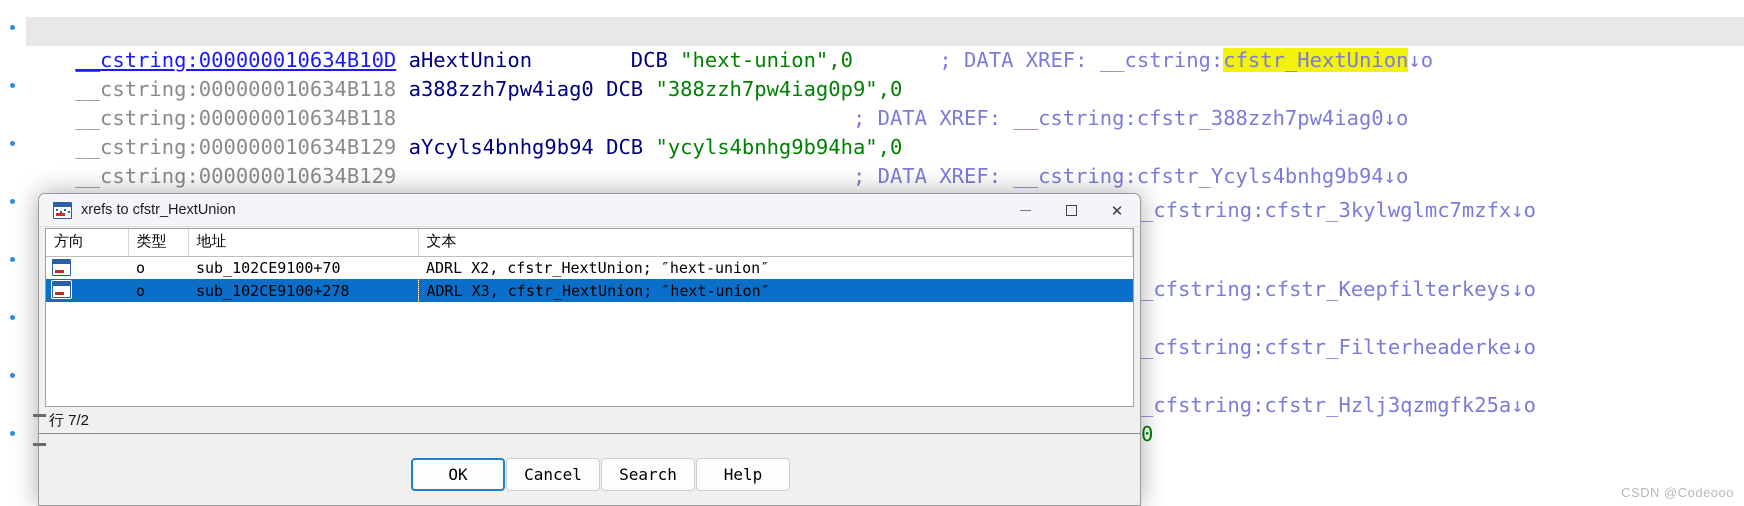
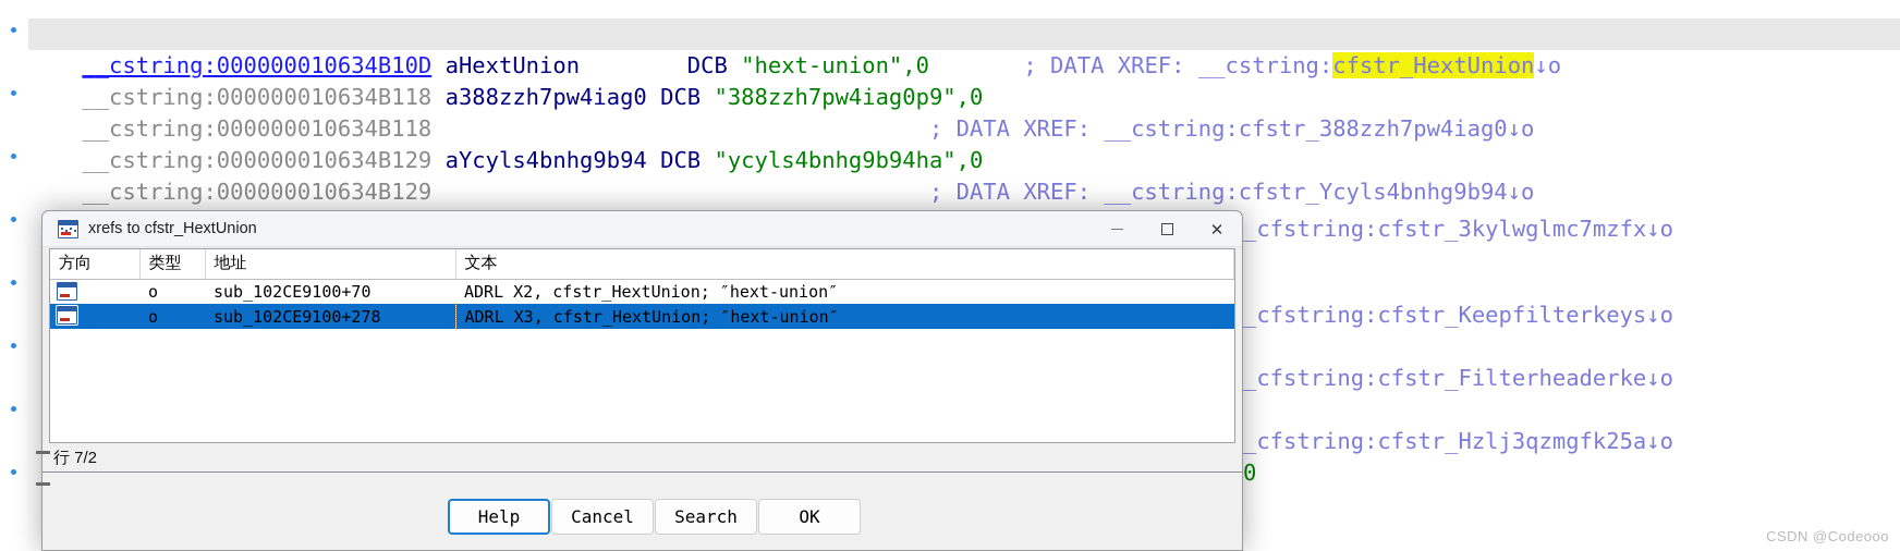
  __cstring:000000010634B10D aHextUnion DCB "hext-union",0 ; DATA XREF: __cstring:cfstr_HextUnion↓o
  __cstring:000000010634B118 a388zzh7pw4iag0 DCB "388zzh7pw4iag0p9",0
  __cstring:000000010634B118 ; DATA XREF: __cstring:cfstr_388zzh7pw4iag0↓o
  __cstring:000000010634B129 aYcyls4bnhg9b94 DCB "ycyls4bnhg9b94ha",0
  __cstring:000000010634B129 ; DATA XREF: __cstring:cfstr_Ycyls4bnhg9b94↓o
  _cfstring:cfstr_3kylwglmc7mzfx↓o
  _cfstring:cfstr_Keepfilterkeys↓o
  _cfstring:cfstr_Filterheaderke↓o
  _cfstring:cfstr_Hzlj3qzmgfk25a↓o
  0
  xrefs to cfstr_HextUnion
  ✕
  方向	类型	地址	文本
  	o	sub_102CE9100+70	ADRL X2, cfstr_HextUnion; ″hext-union″
  	o	sub_102CE9100+278	ADRL X3, cfstr_HextUnion; ″hext-union″
  行 7/2
- OK
+ Help
  Cancel
  Search
- Help
+ OK
  CSDN @Codeooo
